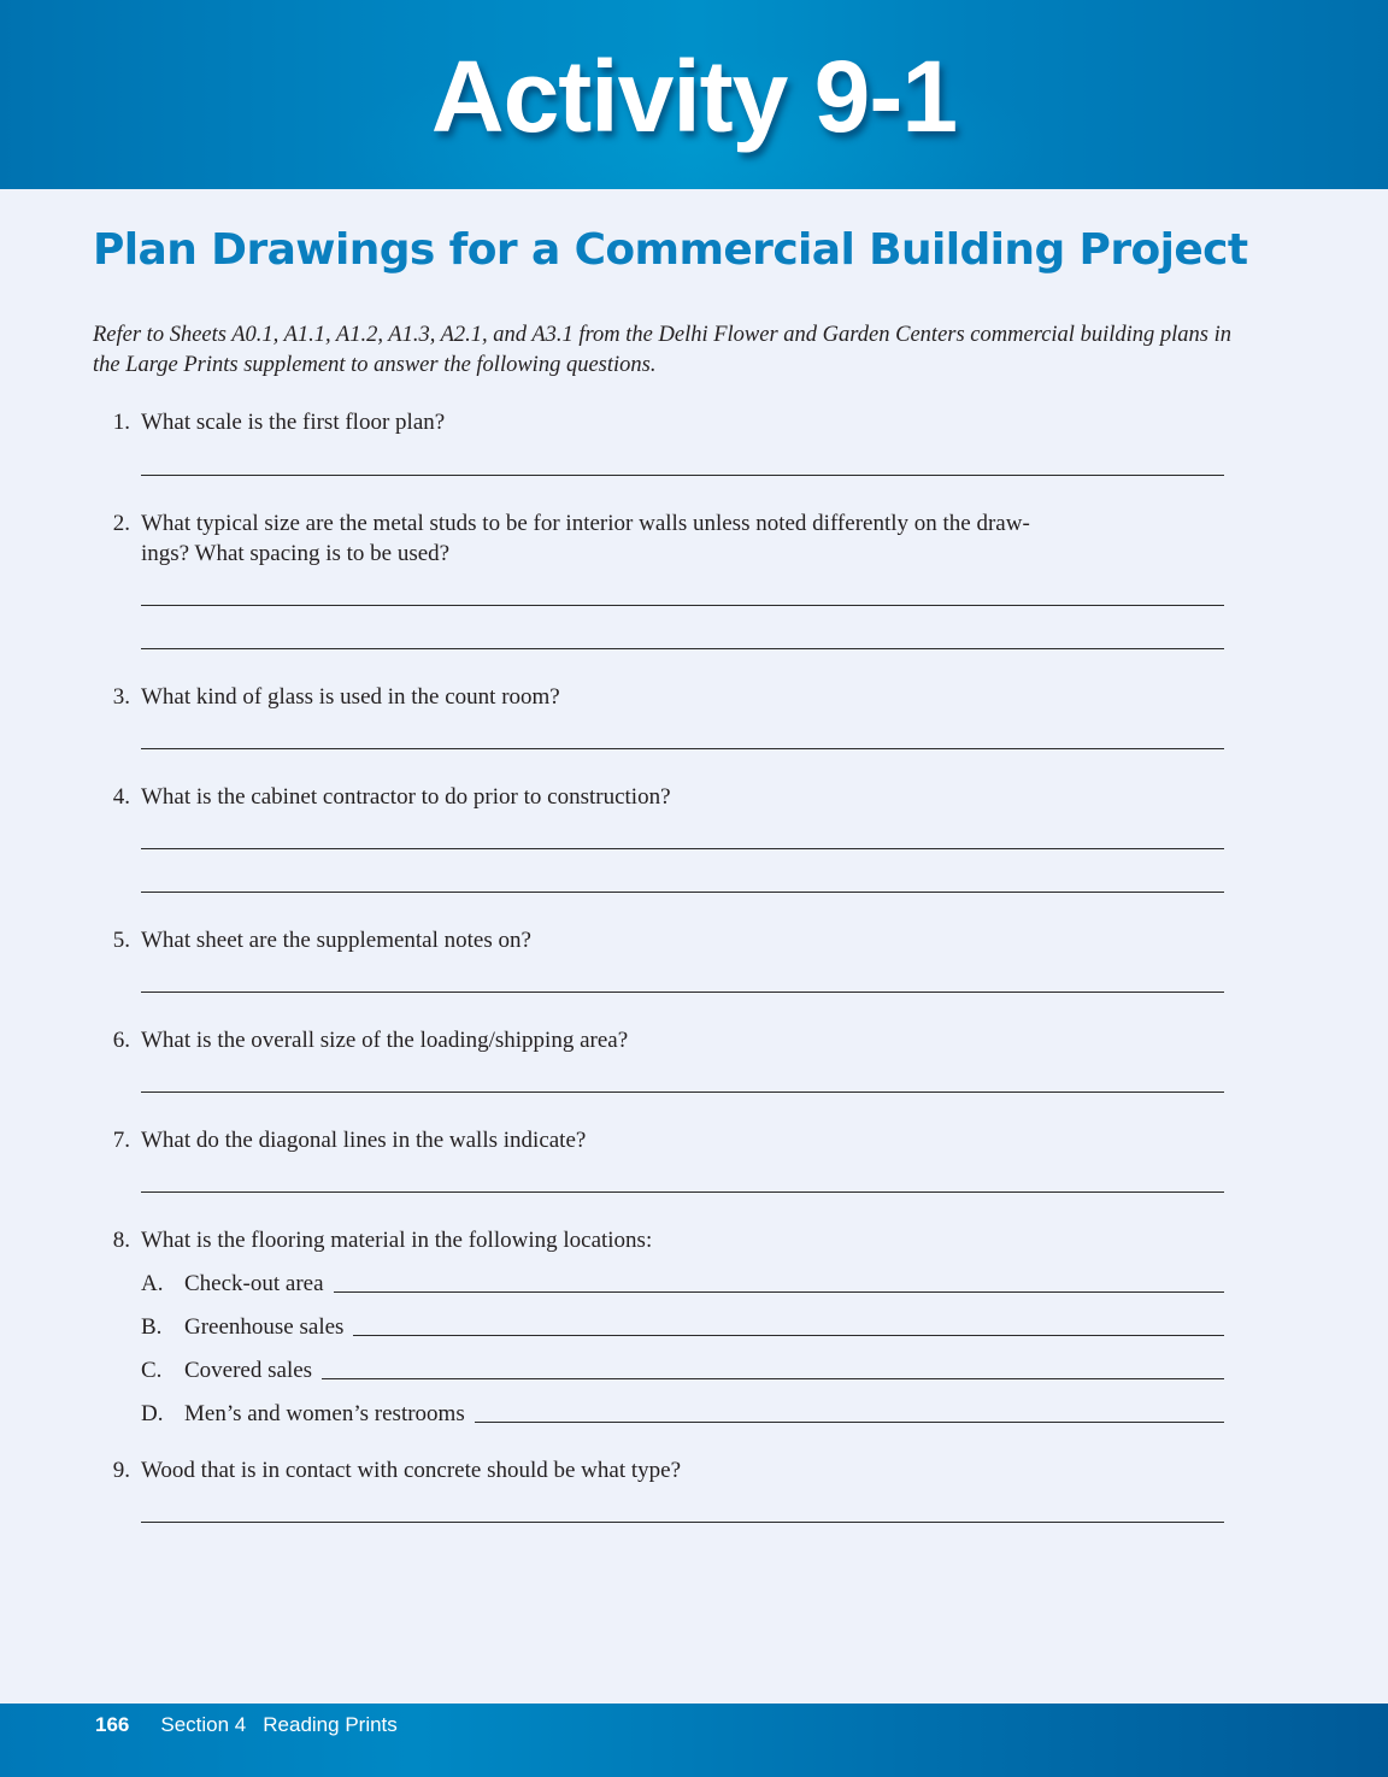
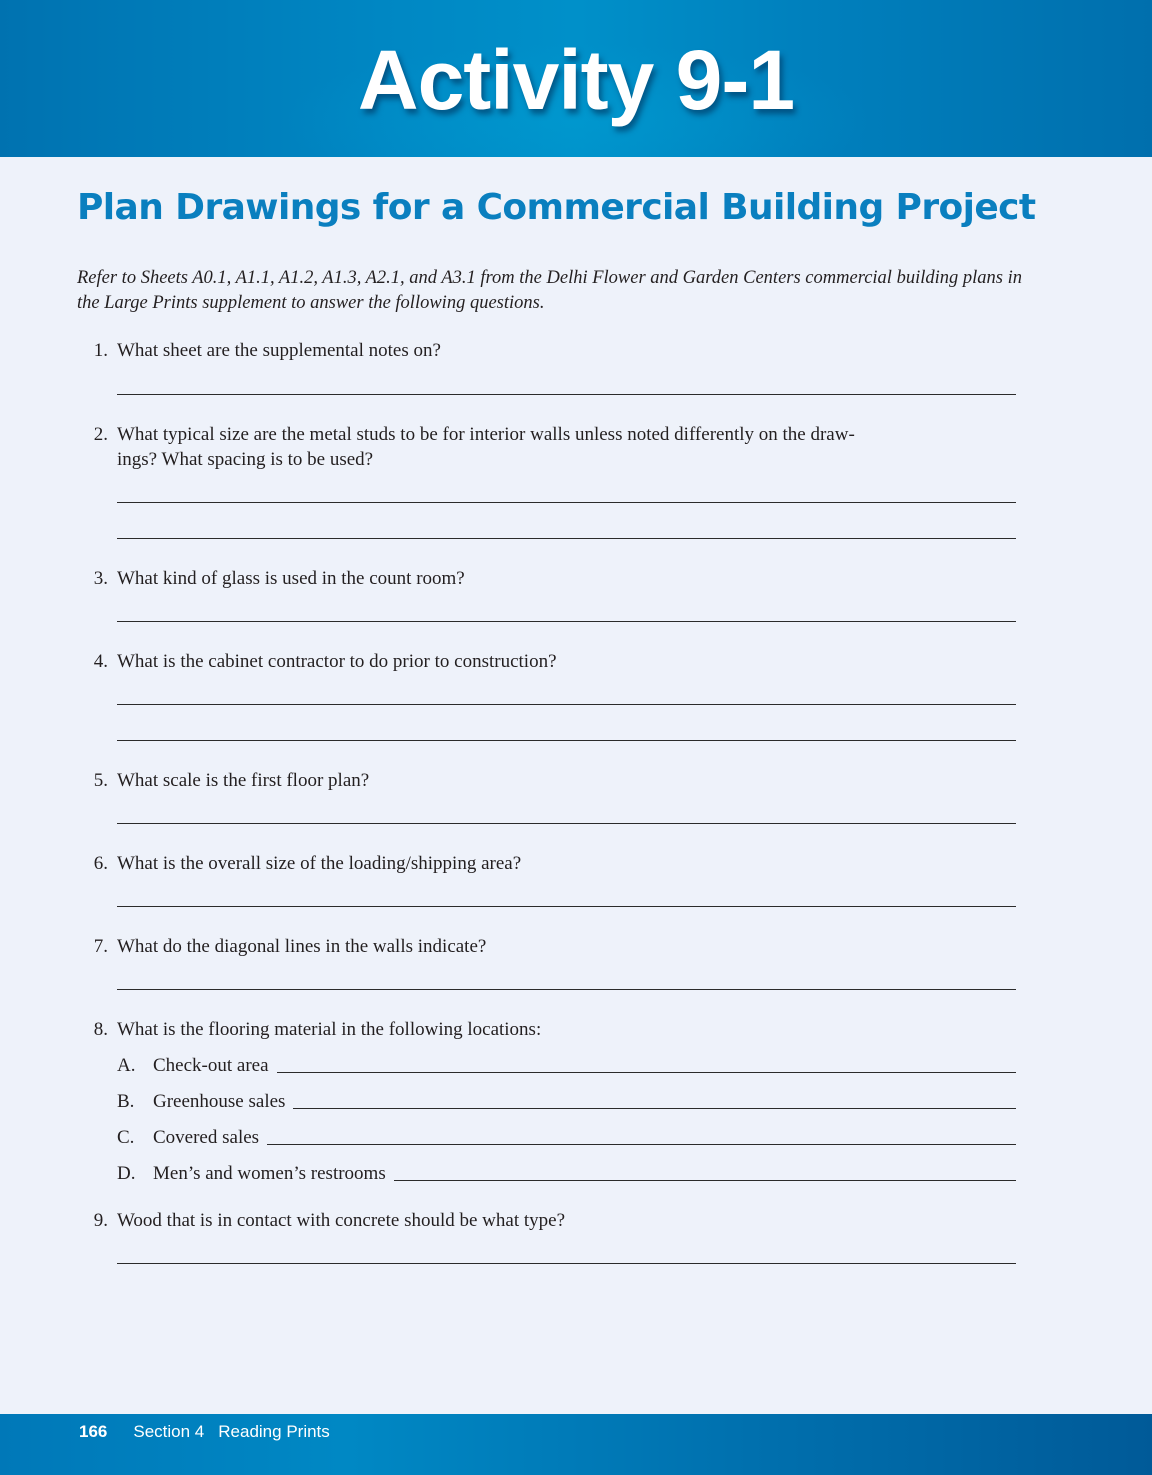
  Activity 9-1
  Plan Drawings for a Commercial Building Project
  Refer to Sheets A0.1, A1.1, A1.2, A1.3, A2.1, and A3.1 from the Delhi Flower and Garden Centers commercial building plans in the Large Prints supplement to answer the following questions.
  1.
- What scale is the first floor plan?
+ What sheet are the supplemental notes on?
  2.
  What typical size are the metal studs to be for interior walls unless noted differently on the draw-
  ings? What spacing is to be used?
  3.
  What kind of glass is used in the count room?
  4.
  What is the cabinet contractor to do prior to construction?
  5.
- What sheet are the supplemental notes on?
+ What scale is the first floor plan?
  6.
  What is the overall size of the loading/shipping area?
  7.
  What do the diagonal lines in the walls indicate?
  8.
  What is the flooring material in the following locations:
  A.
  Check-out area
  B.
  Greenhouse sales
  C.
  Covered sales
  D.
  Men’s and women’s restrooms
  9.
  Wood that is in contact with concrete should be what type?
  166 Section 4 Reading Prints
